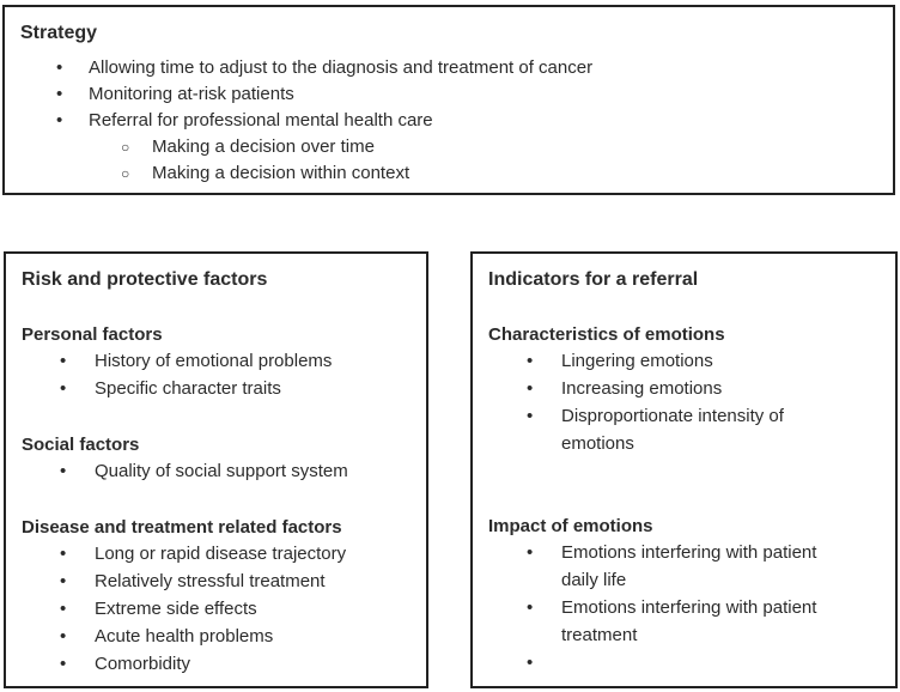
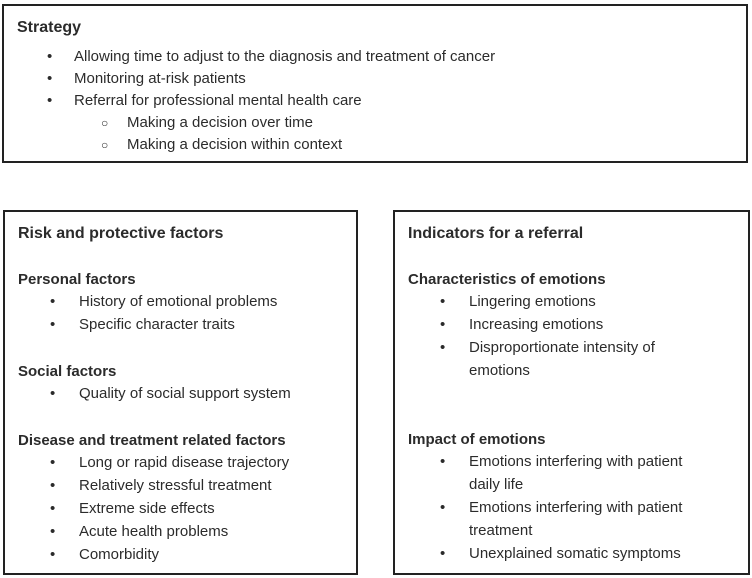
  Strategy
  •
  Allowing time to adjust to the diagnosis and treatment of cancer
  •
  Monitoring at-risk patients
  •
  Referral for professional mental health care
  ○
  Making a decision over time
  ○
  Making a decision within context
  Risk and protective factors
  Personal factors
  •
  History of emotional problems
  •
  Specific character traits
  Social factors
  •
  Quality of social support system
  Disease and treatment related factors
  •
  Long or rapid disease trajectory
  •
  Relatively stressful treatment
  •
  Extreme side effects
  •
  Acute health problems
  •
  Comorbidity
  Indicators for a referral
  Characteristics of emotions
  •
  Lingering emotions
  •
  Increasing emotions
  •
  Disproportionate intensity of emotions
  Impact of emotions
  •
  Emotions interfering with patient daily life
  •
  Emotions interfering with patient treatment
  •
+ Unexplained somatic symptoms
